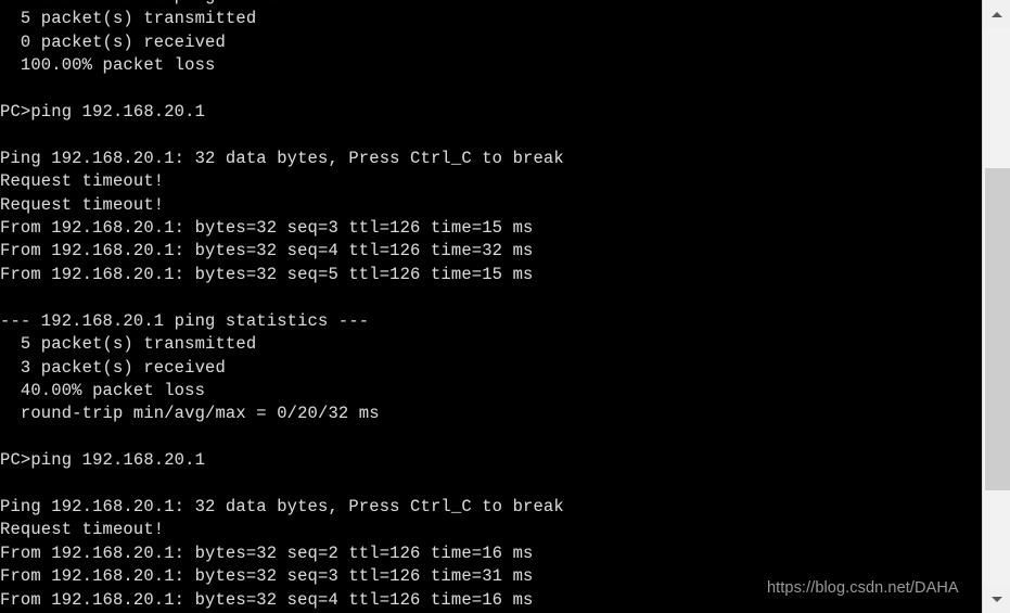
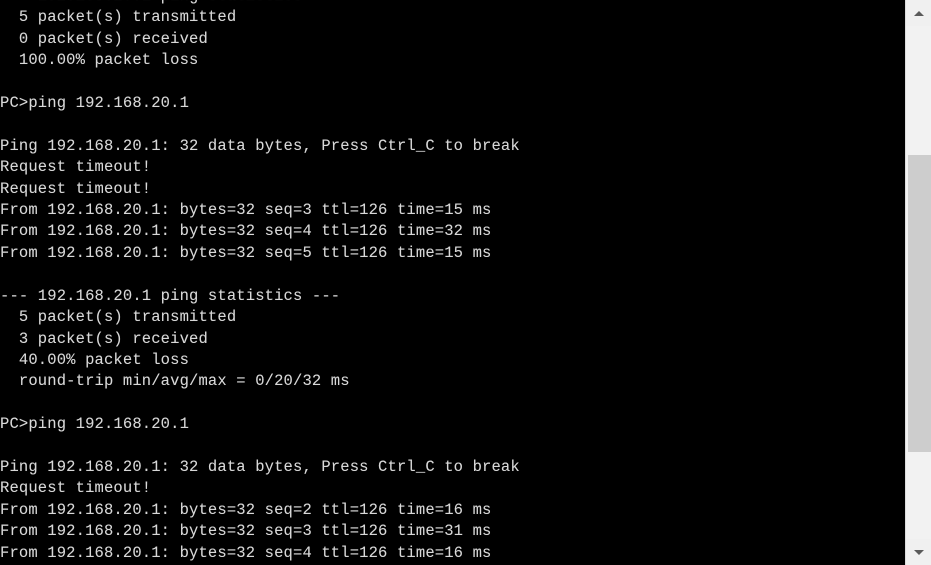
  5 packet(s) transmitted
  0 packet(s) received
  100.00% packet loss
  PC>ping 192.168.20.1
  Ping 192.168.20.1: 32 data bytes, Press Ctrl_C to break
  Request timeout!
  Request timeout!
  From 192.168.20.1: bytes=32 seq=3 ttl=126 time=15 ms
  From 192.168.20.1: bytes=32 seq=4 ttl=126 time=32 ms
  From 192.168.20.1: bytes=32 seq=5 ttl=126 time=15 ms
  --- 192.168.20.1 ping statistics ---
  5 packet(s) transmitted
  3 packet(s) received
  40.00% packet loss
  round-trip min/avg/max = 0/20/32 ms
  PC>ping 192.168.20.1
  Ping 192.168.20.1: 32 data bytes, Press Ctrl_C to break
  Request timeout!
  From 192.168.20.1: bytes=32 seq=2 ttl=126 time=16 ms
  From 192.168.20.1: bytes=32 seq=3 ttl=126 time=31 ms
  From 192.168.20.1: bytes=32 seq=4 ttl=126 time=16 ms
- https://blog.csdn.net/DAHA
